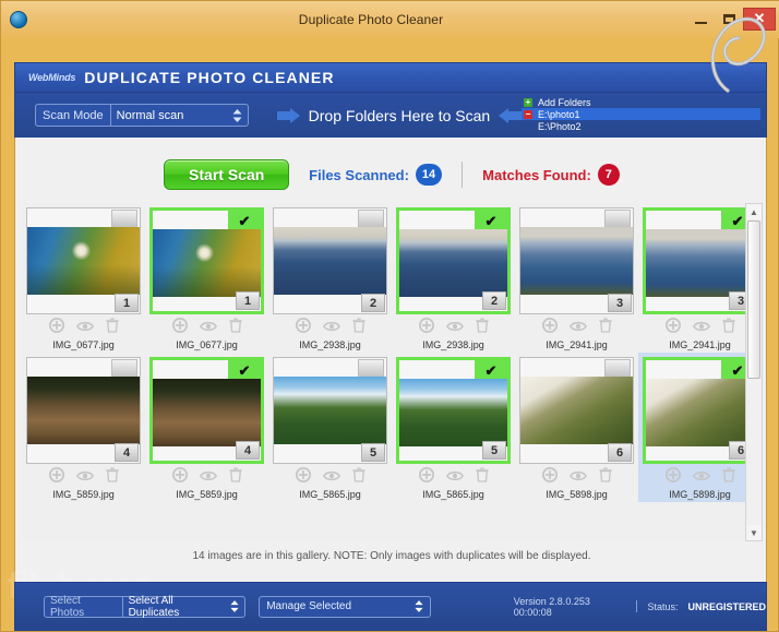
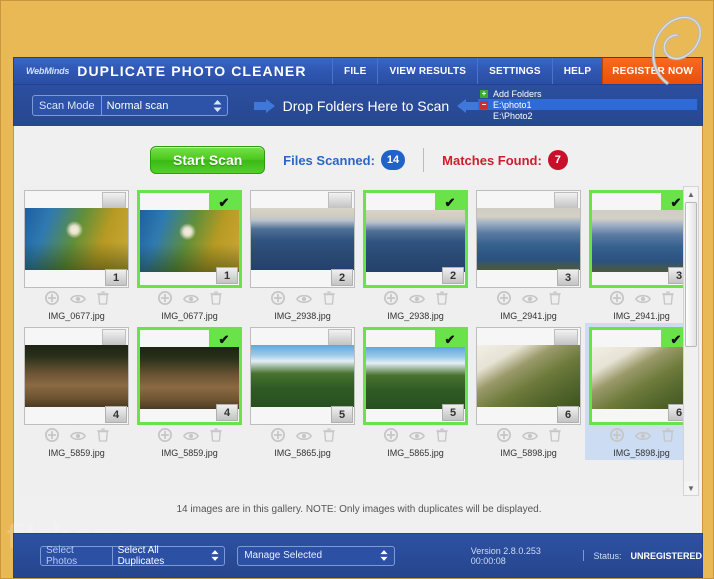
- Duplicate Photo Cleaner
- ✕
  WebMinds
  DUPLICATE PHOTO CLEANER
+ FILE
+ VIEW RESULTS
+ SETTINGS
+ HELP
+ REGISTER NOW
  Scan Mode
  Normal scan
  Drop Folders Here to Scan
  +
  Add Folders
  −
  E:\photo1
  E:\Photo2
  Start Scan
  Files Scanned:
  14
  Matches Found:
  7
  1
  IMG_0677.jpg
  ✔
  1
  IMG_0677.jpg
  2
  IMG_2938.jpg
  ✔
  2
  IMG_2938.jpg
  3
  IMG_2941.jpg
  ✔
  3
  IMG_2941.jpg
  4
  IMG_5859.jpg
  ✔
  4
  IMG_5859.jpg
  5
  IMG_5865.jpg
  ✔
  5
  IMG_5865.jpg
  6
  IMG_5898.jpg
  ✔
  6
  IMG_5898.jpg
  ▲
  ▼
  14 images are in this gallery. NOTE: Only images with duplicates will be displayed.
  Select Photos
  Select All Duplicates
  Manage Selected
  Version 2.8.0.253 00:00:08
  Status:
  UNREGISTERED
